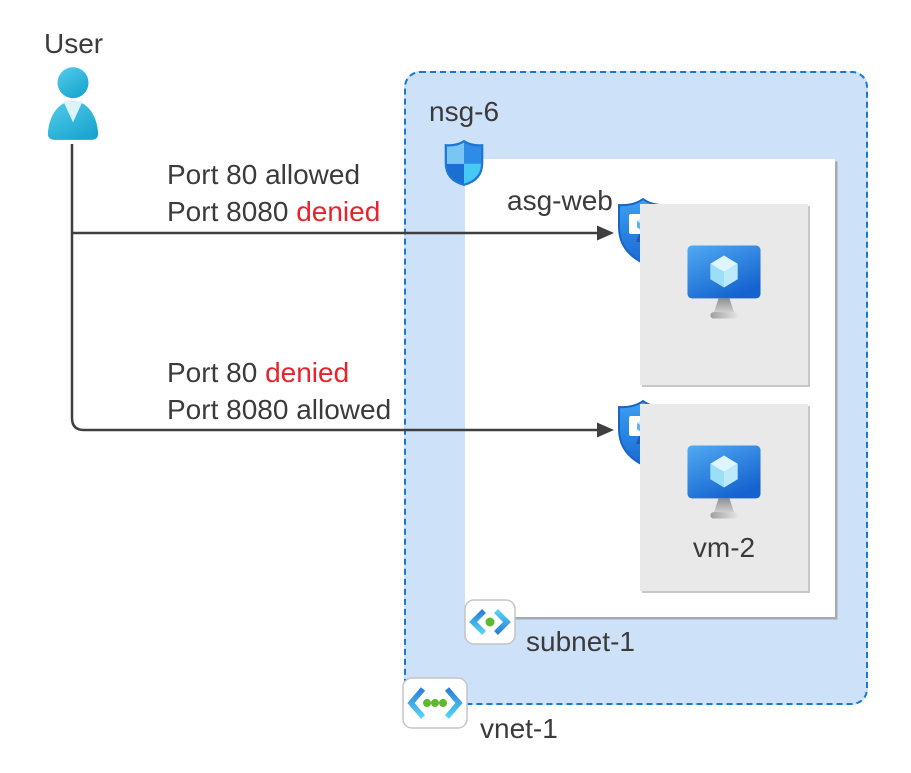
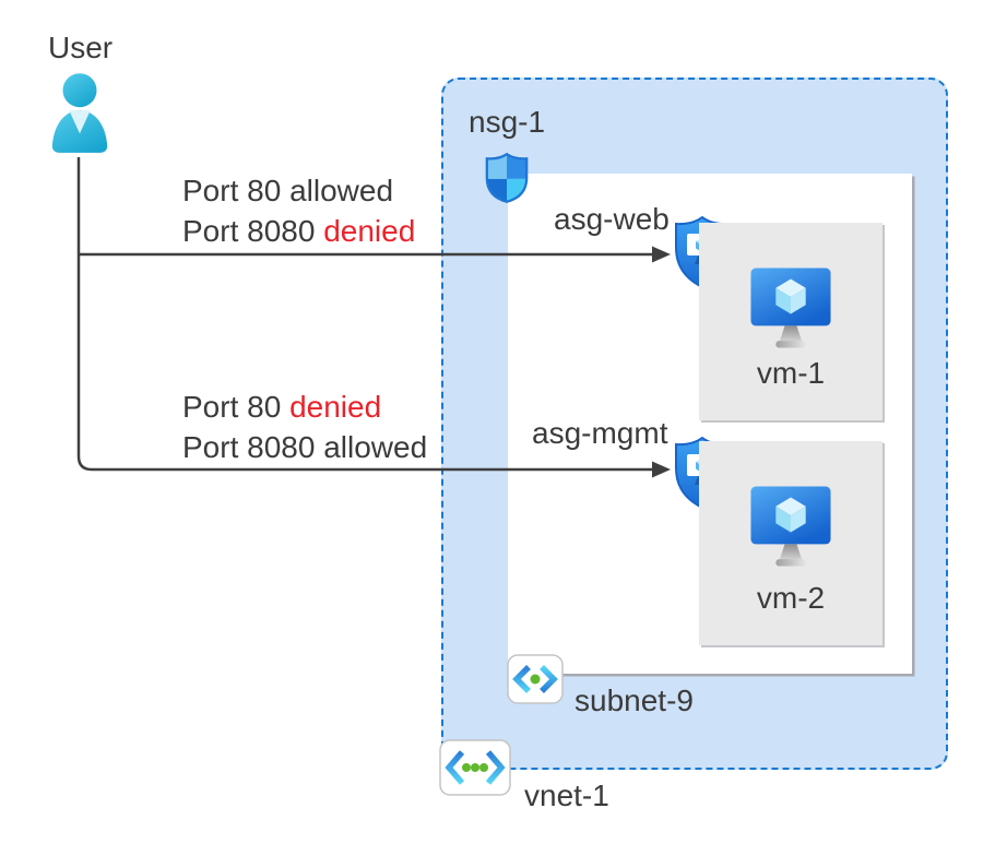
  User
  Port 80 allowed
  Port 8080 denied
  Port 80 denied
  Port 8080 allowed
- nsg-6
+ nsg-1
  asg-web
+ vm-1
+ asg-mgmt
  vm-2
- subnet-1
+ subnet-9
  vnet-1
